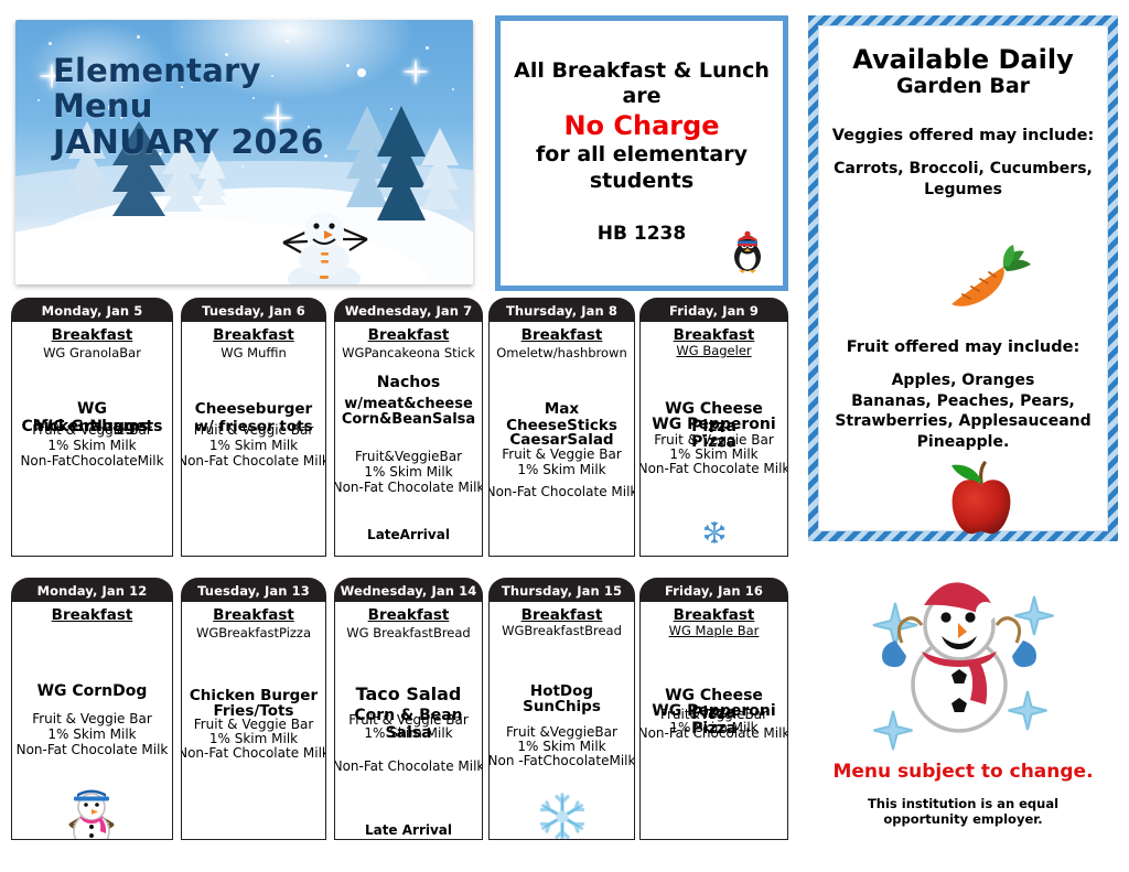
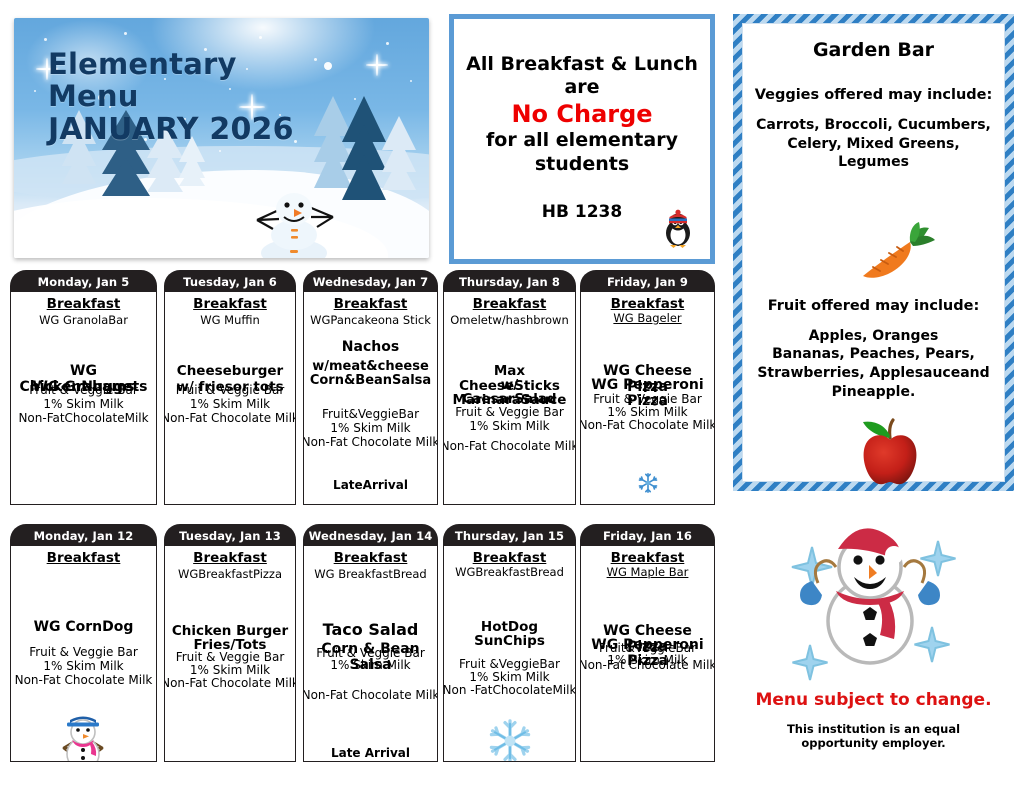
  Elementary
  Menu
  JANUARY 2026
  All Breakfast & Lunch
  are
  No Charge
  for all elementary
  students
  HB 1238
- Available Daily
  Garden Bar
  Veggies offered may include:
  Carrots, Broccoli, Cucumbers,
+ Celery, Mixed Greens,
  Legumes
  Fruit offered may include:
  Apples, Oranges
  Bananas, Peaches, Pears,
  Strawberries, Applesauceand
  Pineapple.
  Monday, Jan 5
  Breakfast
  WG GranolaBar
  WG ChickenNuggets
  WG Grahams
  Fruit & Veggie Bar
  1% Skim Milk
  Non-FatChocolateMilk
  Tuesday, Jan 6
  Breakfast
  WG Muffin
  Cheeseburger
  w/ friesor tots
  Fruit & Veggie Bar
  1% Skim Milk
  Non-Fat Chocolate Mil
  Wednesday, Jan 7
  Breakfast
  WGPancakeona Stick
  Nachos
  w/meat&cheese
  Corn&BeanSalsa
  Fruit&VeggieBar
  1% Skim Milk
  Non-Fat Chocolate Milk
  LateArrival
  Thursday, Jan 8
  Breakfast
  Omeletw/hashbrown
  Max CheeseSticks
+ w/ MarinaraSauce
  CaesarSalad
  Fruit & Veggie Bar
  1% Skim Milk
  Non-Fat Chocolate Milk
  Friday, Jan 9
  Breakfast
  WG Bageler
  WG Cheese Pizza
  WG Pepperoni Pizza
  Fruit & Veggie Bar
  1% Skim Milk
  Non-Fat Chocolate Milk
  Monday, Jan 12
  Breakfast
  WG CornDog
  Fruit & Veggie Bar
  1% Skim Milk
  Non-Fat Chocolate Milk
  Tuesday, Jan 13
  Breakfast
  WGBreakfastPizza
  Chicken Burger
  Fries/Tots
  Fruit & Veggie Bar
  1% Skim Milk
  Non-Fat Chocolate Mil
  Wednesday, Jan 14
  Breakfast
  WG BreakfastBread
  Taco Salad
  Corn & Bean Salsa
  Fruit & Veggie Bar
  1% Skim Milk
  Non-Fat Chocolate Milk
  Late Arrival
  Thursday, Jan 15
  Breakfast
  WGBreakfastBread
  HotDog
  SunChips
  Fruit &VeggieBar
  1% Skim Milk
  Non -FatChocolateMilk
  Friday, Jan 16
  Breakfast
  WG Maple Bar
  WG Cheese Pizza
  WG Pepperoni Pizza
  Fruit&VeggieBar
  1% Skim Milk
  Non-Fat Chocolate Milk
  Menu subject to change.
  This institution is an equal
  opportunity employer.
